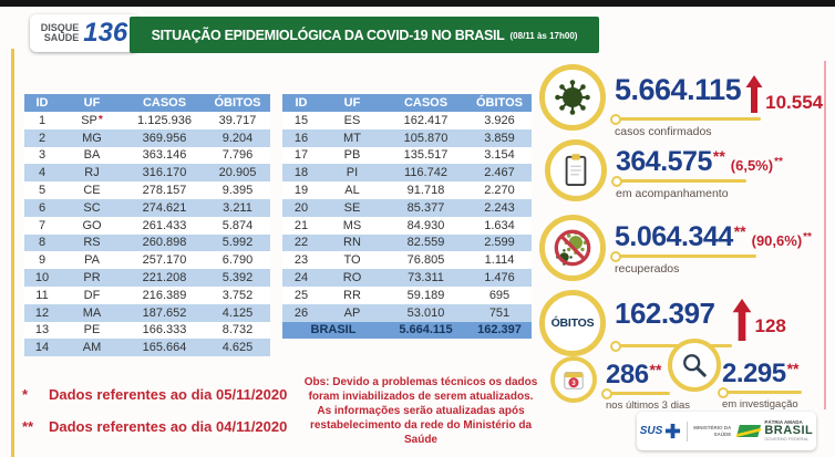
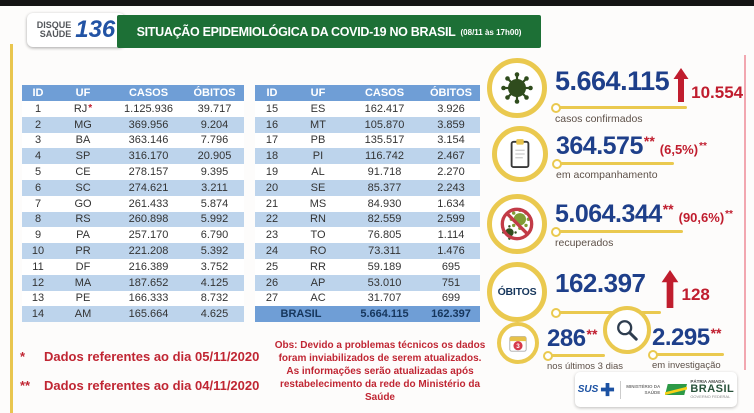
  DISQUE
  SAÚDE
  136
  SITUAÇÃO EPIDEMIOLÓGICA DA COVID-19 NO BRASIL
  (08/11 às 17h00)
  ID	UF	CASOS	ÓBITOS
- 1	SP*	1.125.936	39.717
+ 1	RJ*	1.125.936	39.717
  2	MG	369.956	9.204
  3	BA	363.146	7.796
- 4	RJ	316.170	20.905
+ 4	SP	316.170	20.905
  5	CE	278.157	9.395
  6	SC	274.621	3.211
  7	GO	261.433	5.874
  8	RS	260.898	5.992
  9	PA	257.170	6.790
  10	PR	221.208	5.392
  11	DF	216.389	3.752
  12	MA	187.652	4.125
  13	PE	166.333	8.732
  14	AM	165.664	4.625
  ID	UF	CASOS	ÓBITOS
  15	ES	162.417	3.926
  16	MT	105.870	3.859
  17	PB	135.517	3.154
  18	PI	116.742	2.467
  19	AL	91.718	2.270
  20	SE	85.377	2.243
  21	MS	84.930	1.634
  22	RN	82.559	2.599
  23	TO	76.805	1.114
  24	RO	73.311	1.476
  25	RR	59.189	695
  26	AP	53.010	751
+ 27	AC	31.707	699
  BRASIL	5.664.115	162.397
  5.664.115
  10.554
  casos confirmados
  364.575
  **
  (6,5%)**
  em acompanhamento
  5.064.344
  **
  (90,6%)**
  recuperados
  ÓBITOS
  162.397
  128
  286
  **
  nos últimos 3 dias
  2.295
  **
  em investigação
  *
  Dados referentes ao dia 05/11/2020
  **
  Dados referentes ao dia 04/11/2020
  Obs: Devido a problemas técnicos os dados foram inviabilizados de serem atualizados. As informações serão atualizadas após restabelecimento da rede do Ministério da Saúde
  SUS
  BRASIL
